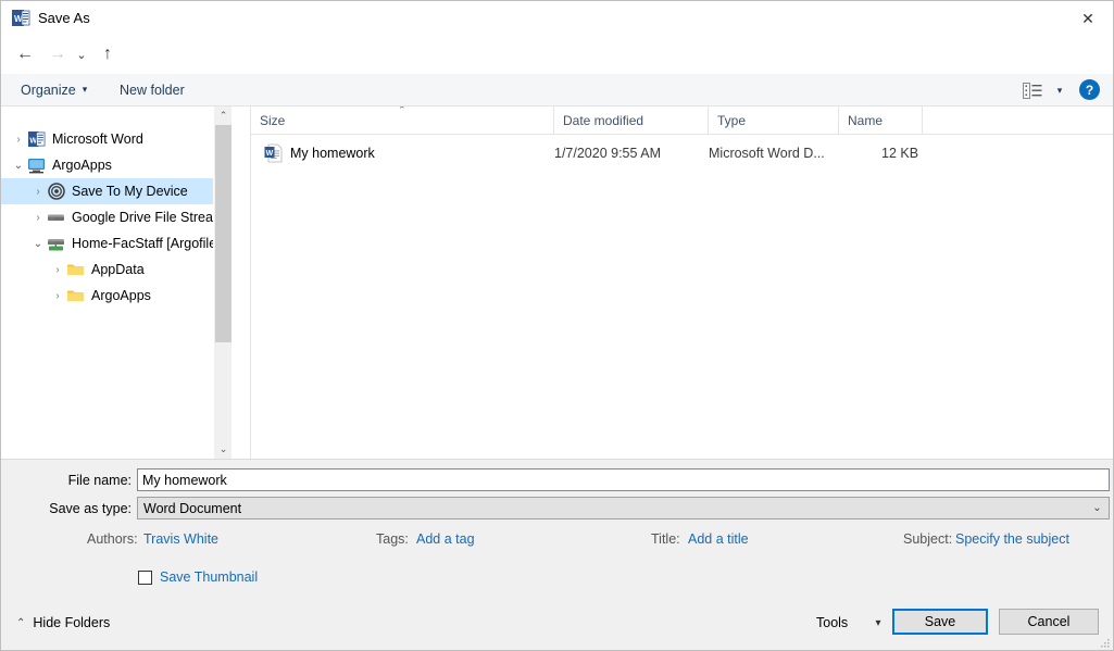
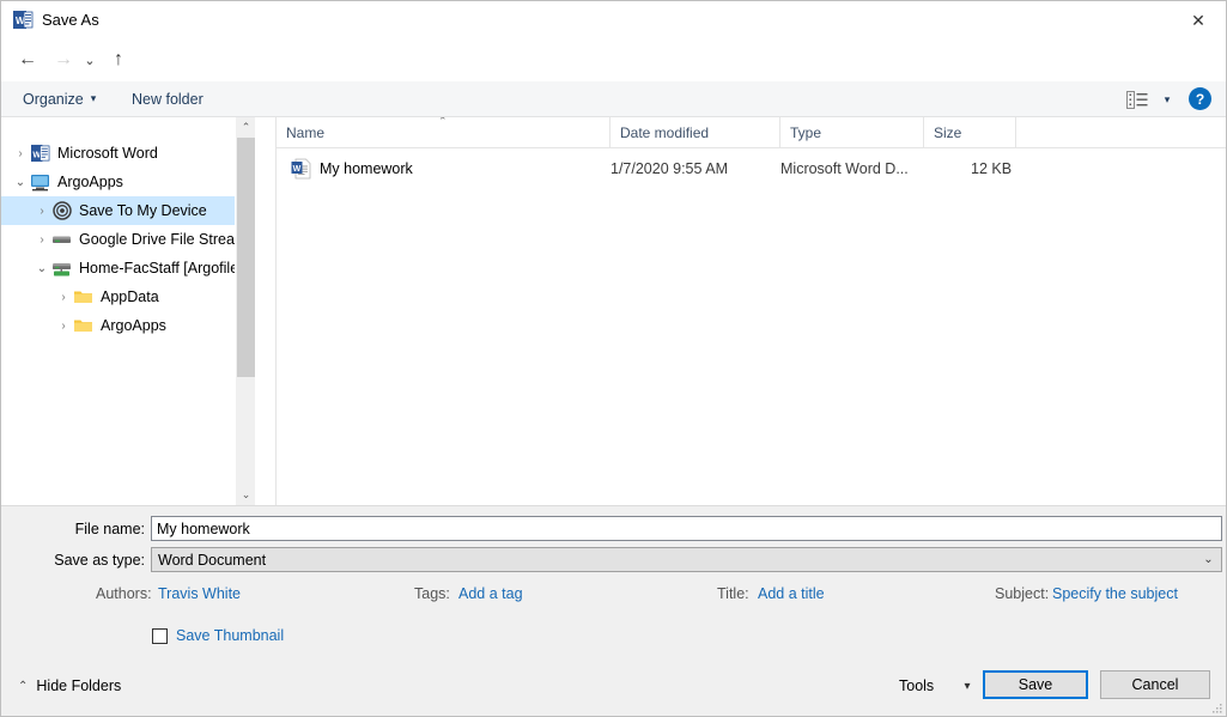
  W
  Save As
  ✕
  ←
  →
  ⌄
  ↑
  Organize
  ▾
  New folder
  ▾
  ?
  ›
  Microsoft Word
  ⌄
  ArgoApps
  ›
  Save To My Device
  ›
  Google Drive File Strea
  ⌄
  Home-FacStaff [Argofil
  ›
  AppData
  ›
  ArgoApps
  ⌃
  ⌄
  ⌃
- Size
+ Name
  Date modified
  Type
- Name
+ Size
  My homework
  1/7/2020 9:55 AM
  Microsoft Word D...
  12 KB
  File name:
  My homework
  Save as type:
  Word Document
  ⌄
  Authors:
  Travis White
  Tags:
  Add a tag
  Title:
  Add a title
  Subject:
  Specify the subject
  Save Thumbnail
  ⌃
  Hide Folders
  Tools
  ▾
  Save
  Cancel
